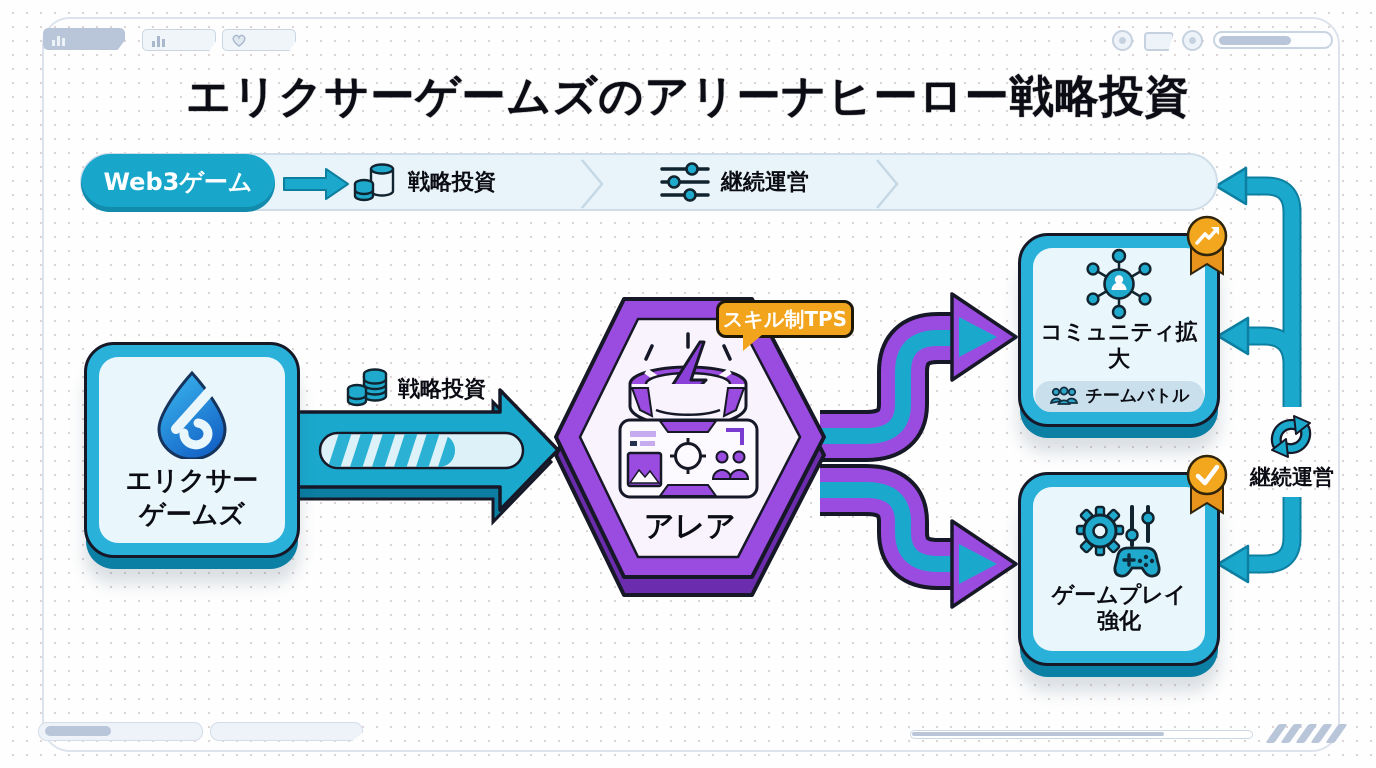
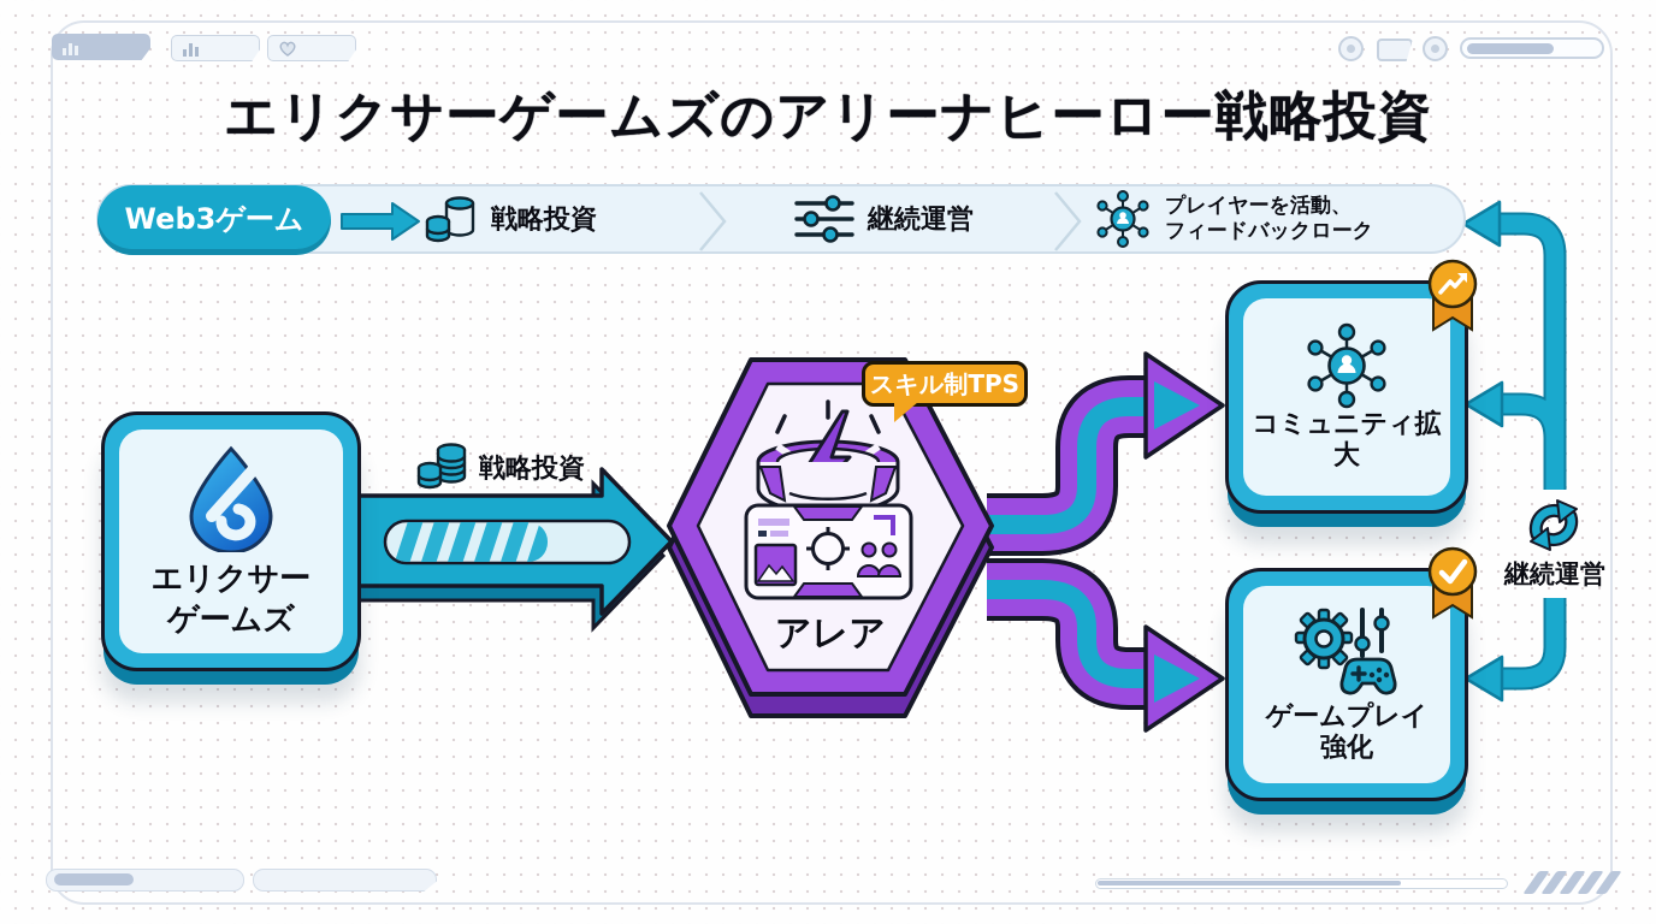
  エリクサーゲームズのアリーナヒーロー戦略投資
  Web3ゲーム
  戦略投資
  継続運営
+ プレイヤーを活動、
+ フィードバックローク
  エリクサー
  ゲームズ
  戦略投資
  スキル制TPS
  アレア
  コミュニティ拡大
- チームバトル
  ゲームプレイ
  強化
  継続運営
